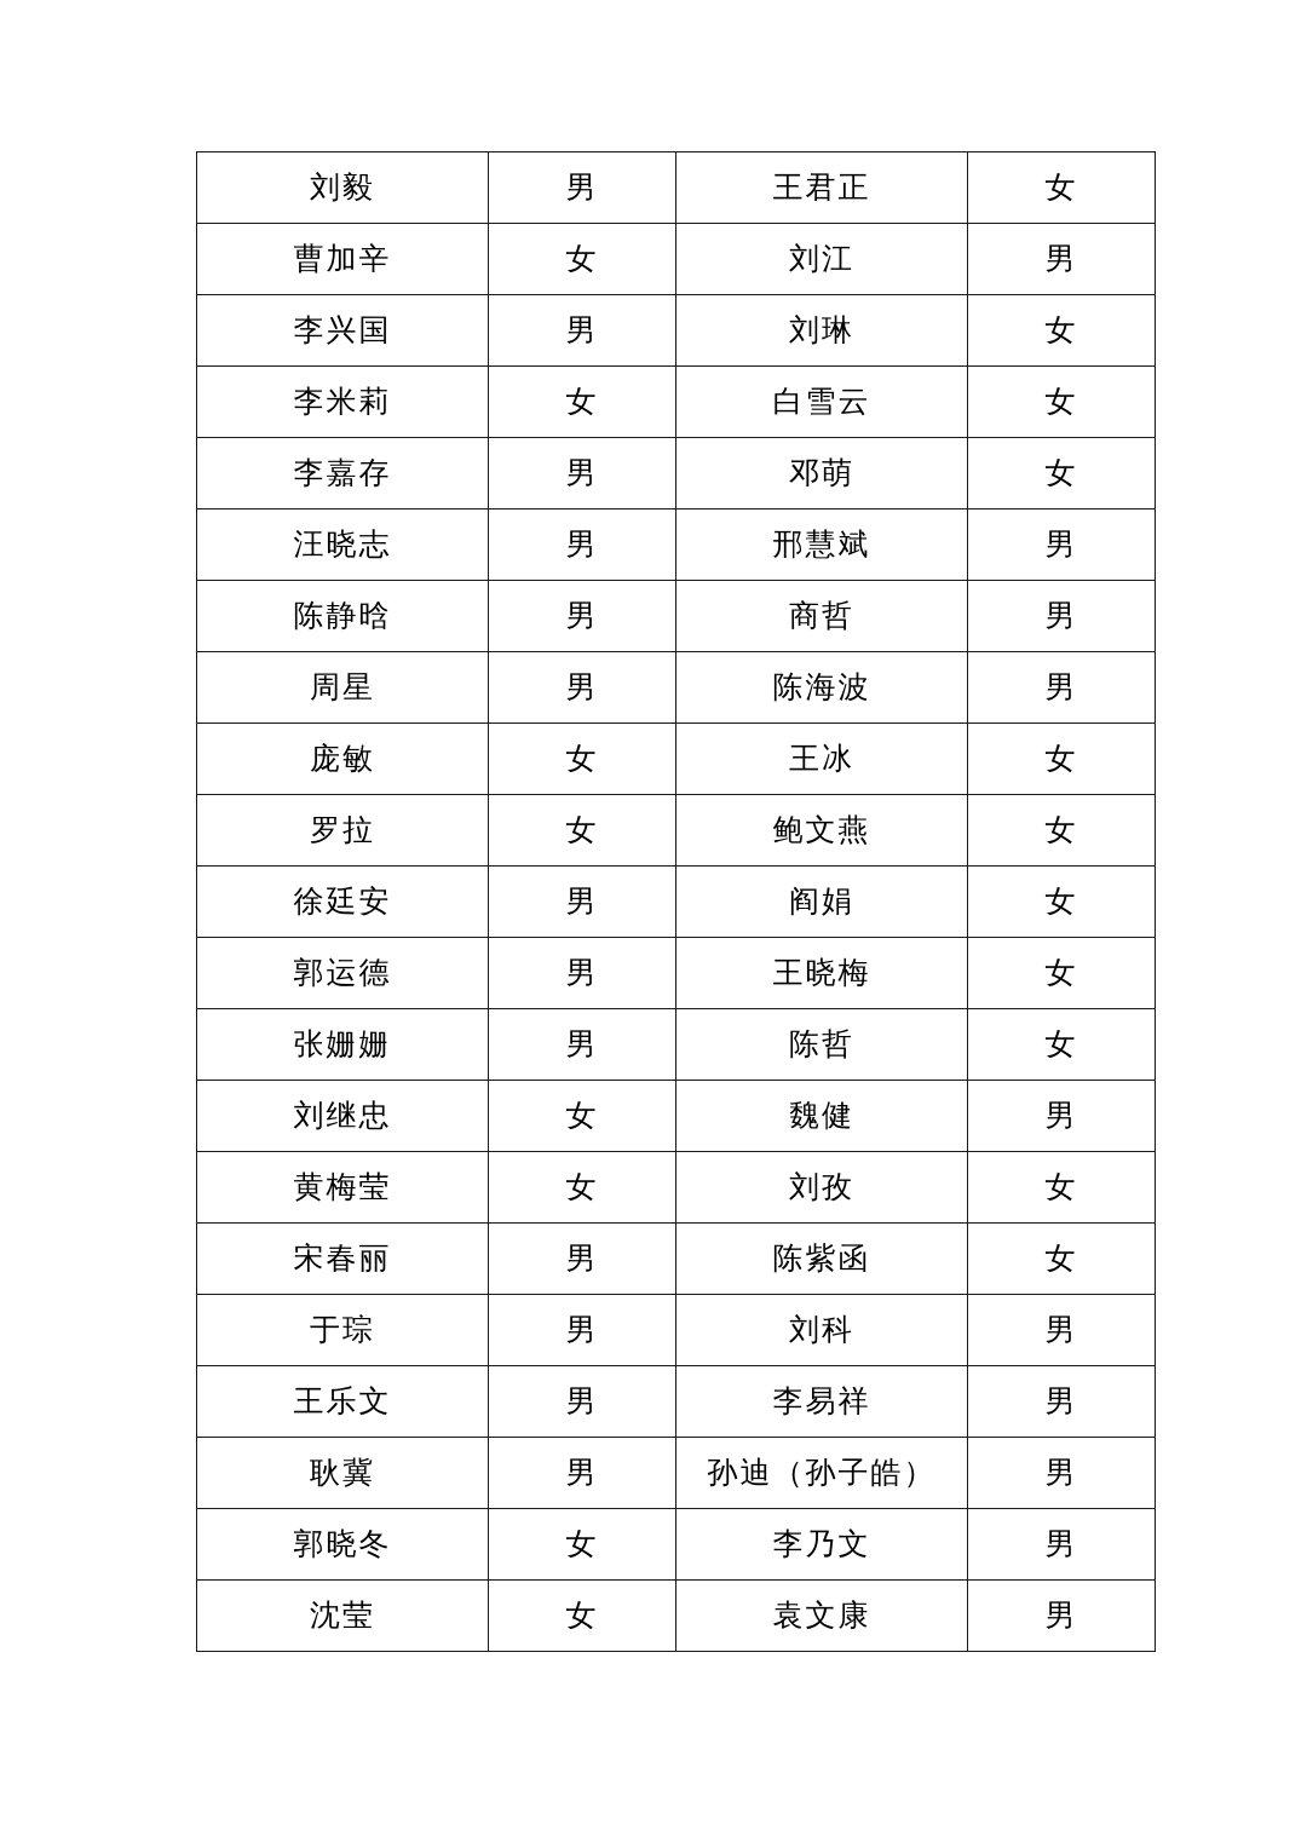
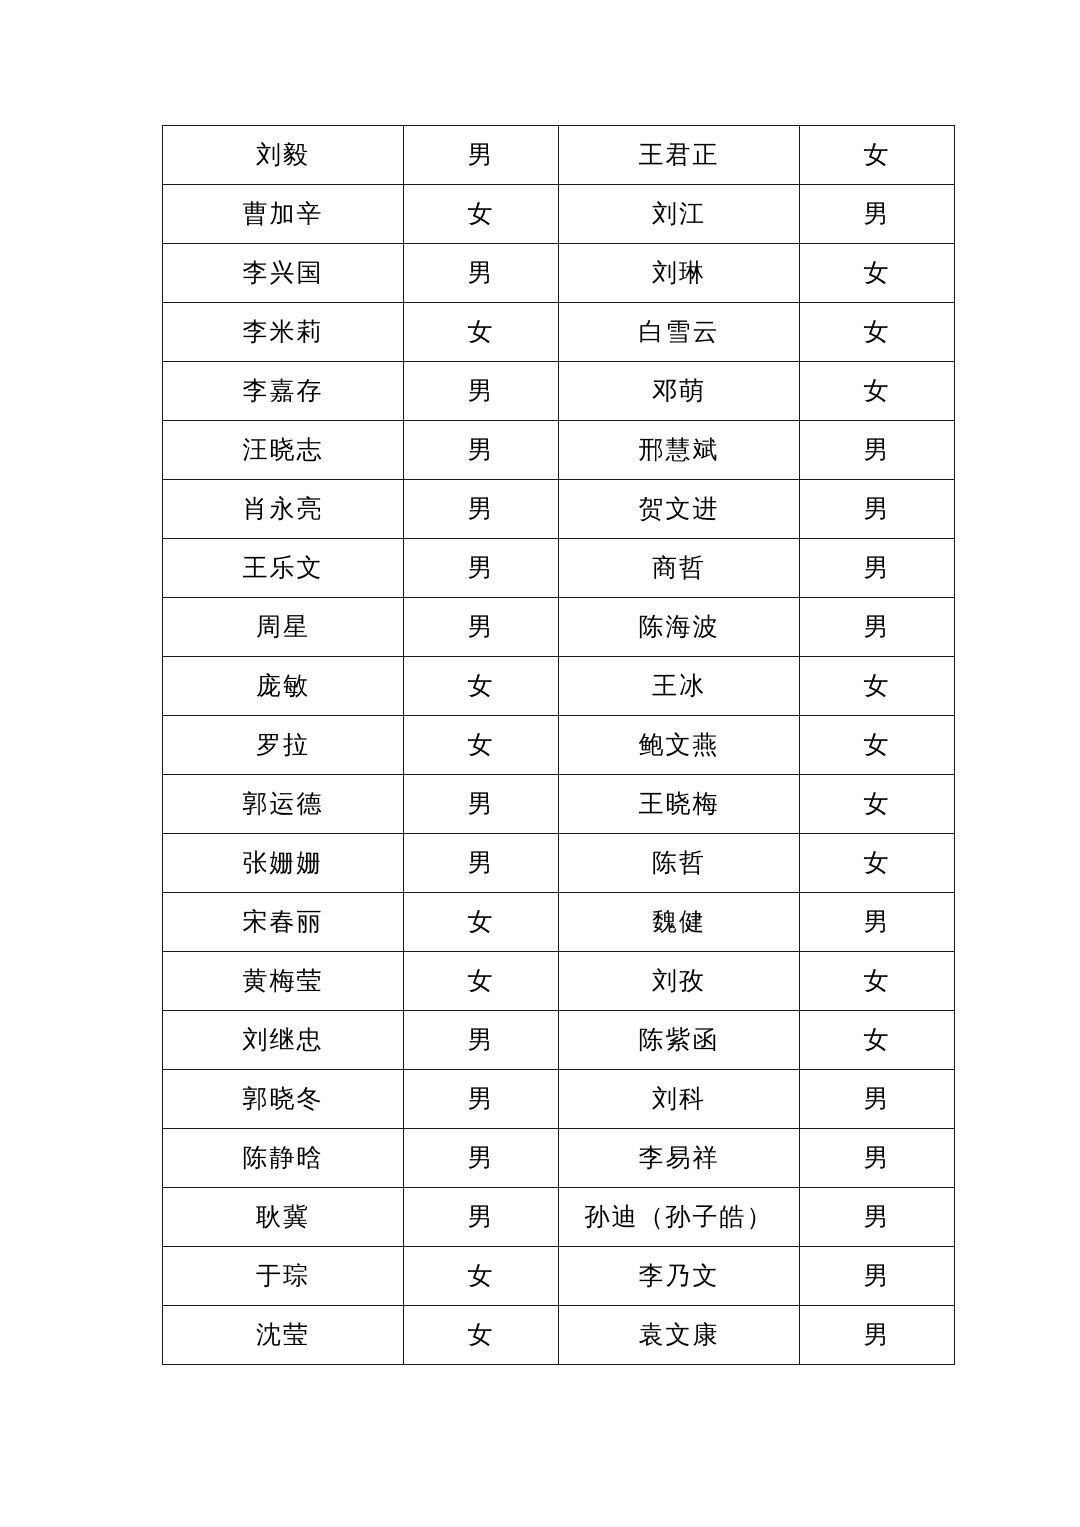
  刘毅	男	王君正	女
  曹加辛	女	刘江	男
  李兴国	男	刘琳	女
  李米莉	女	白雪云	女
  李嘉存	男	邓萌	女
  汪晓志	男	邢慧斌	男
+ 肖永亮	男	贺文进	男
- 陈静晗	男	商哲	男
+ 王乐文	男	商哲	男
  周星	男	陈海波	男
  庞敏	女	王冰	女
  罗拉	女	鲍文燕	女
- 徐廷安	男	阎娟	女
  郭运德	男	王晓梅	女
  张姗姗	男	陈哲	女
- 刘继忠	女	魏健	男
+ 宋春丽	女	魏健	男
  黄梅莹	女	刘孜	女
- 宋春丽	男	陈紫函	女
+ 刘继忠	男	陈紫函	女
- 于琮	男	刘科	男
+ 郭晓冬	男	刘科	男
- 王乐文	男	李易祥	男
+ 陈静晗	男	李易祥	男
  耿冀	男	孙迪（孙子皓）	男
- 郭晓冬	女	李乃文	男
+ 于琮	女	李乃文	男
  沈莹	女	袁文康	男
